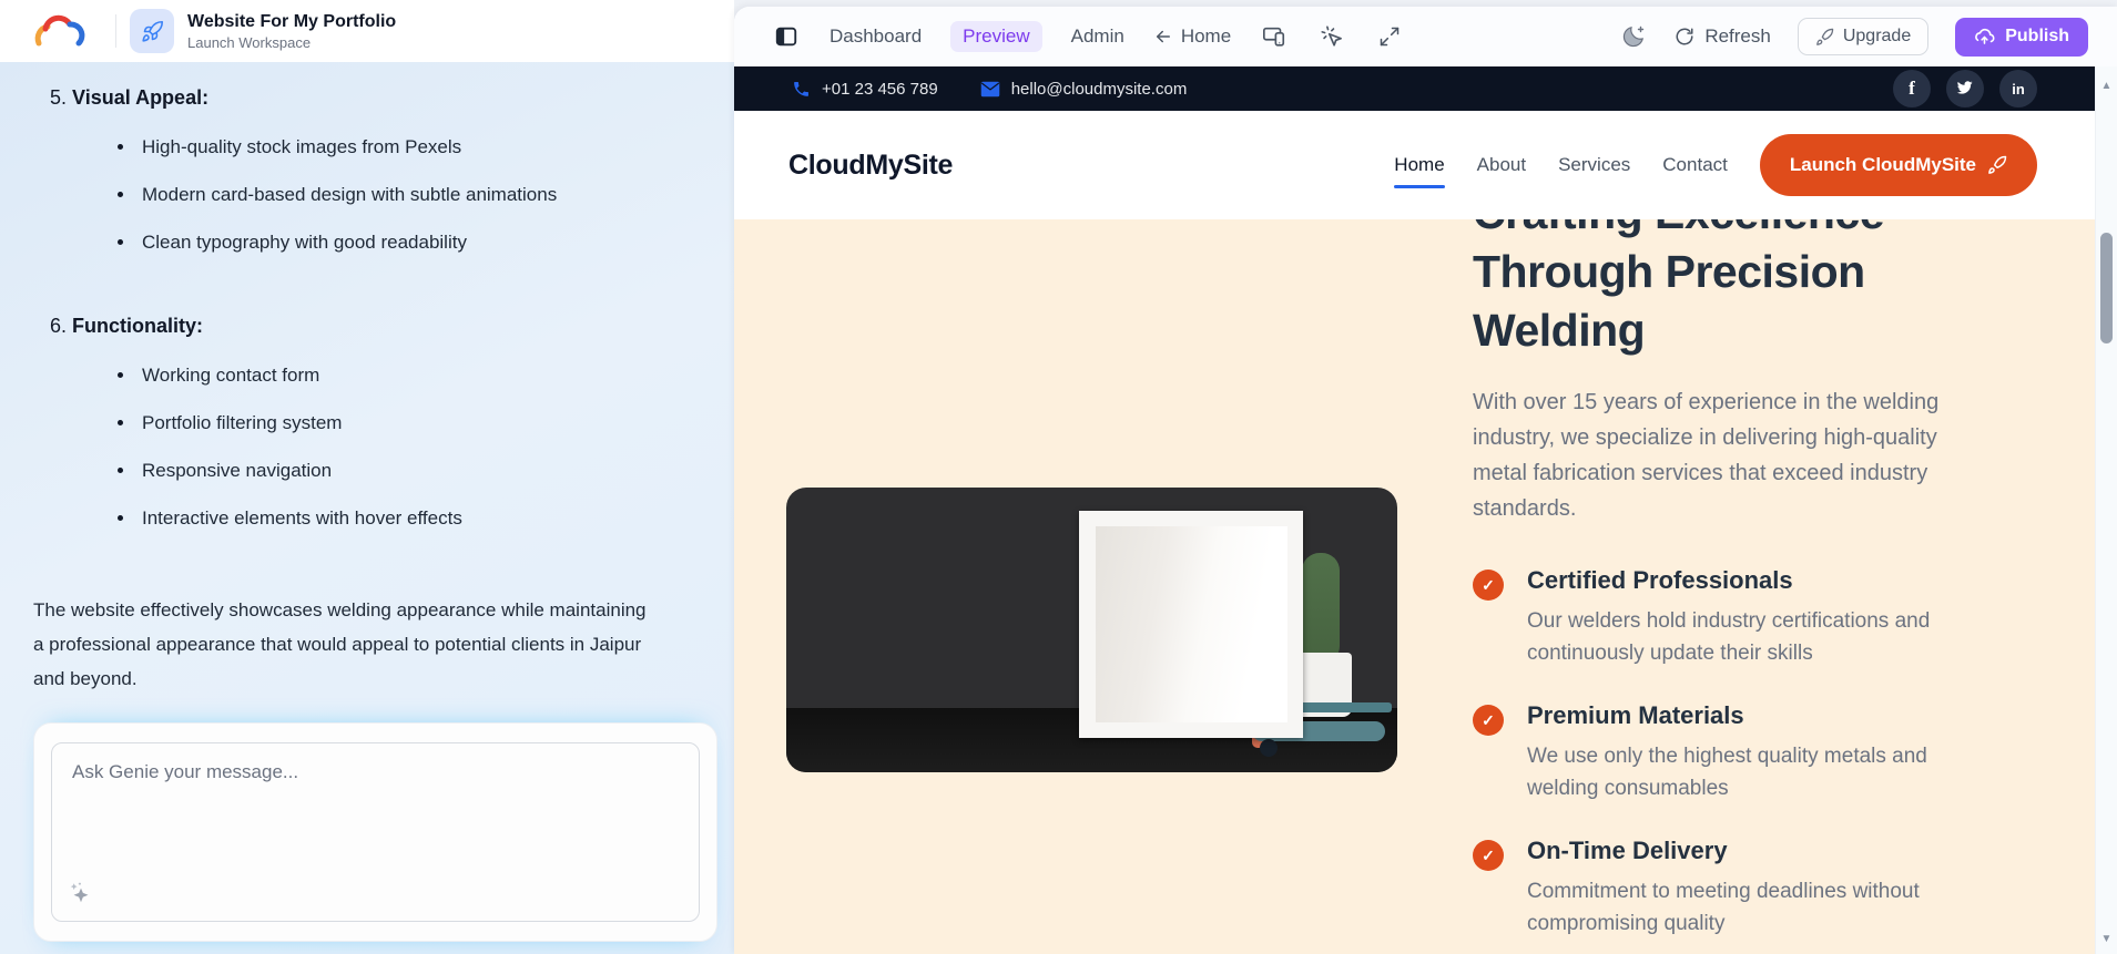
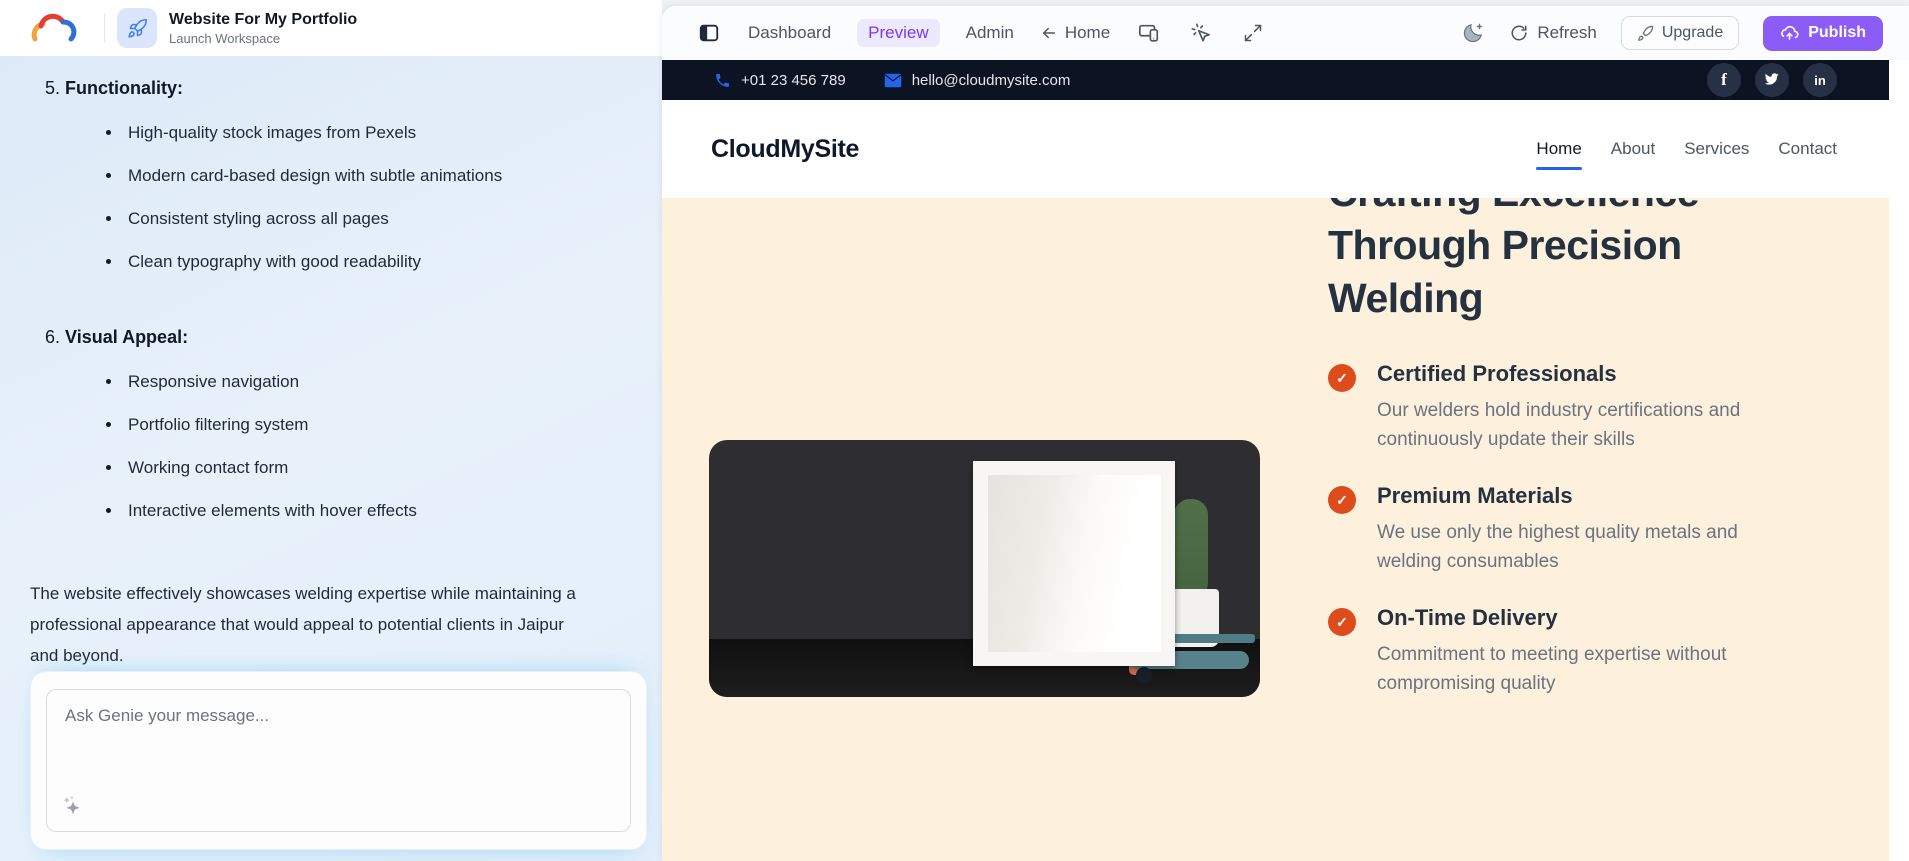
  Website For My Portfolio
  Launch Workspace
- 5. Visual Appeal:
+ 5. Functionality:
  High-quality stock images from Pexels
  Modern card-based design with subtle animations
+ Consistent styling across all pages
  Clean typography with good readability
- 6. Functionality:
+ 6. Visual Appeal:
- Working contact form
+ Responsive navigation
  Portfolio filtering system
- Responsive navigation
+ Working contact form
  Interactive elements with hover effects
- The website effectively showcases welding appearance while maintaining a professional appearance that would appeal to potential clients in Jaipur and beyond.
+ The website effectively showcases welding expertise while maintaining a professional appearance that would appeal to potential clients in Jaipur and beyond.
  Ask Genie your message...
  Dashboard
  Preview
  Admin
  Home
  Refresh
  Upgrade
  Publish
  +01 23 456 789
  hello@cloudmysite.com
  f
  in
  CloudMySite
  Home
  About
  Services
  Contact
- Launch CloudMySite
- With over 15 years of experience in the welding industry, we specialize in delivering high-quality metal fabrication services that exceed industry standards.
  ✓
  Certified Professionals
  Our welders hold industry certifications and continuously update their skills
  ✓
  Premium Materials
  We use only the highest quality metals and welding consumables
  ✓
  On-Time Delivery
- Commitment to meeting deadlines without compromising quality
+ Commitment to meeting expertise without compromising quality
- ▲
- ▼
